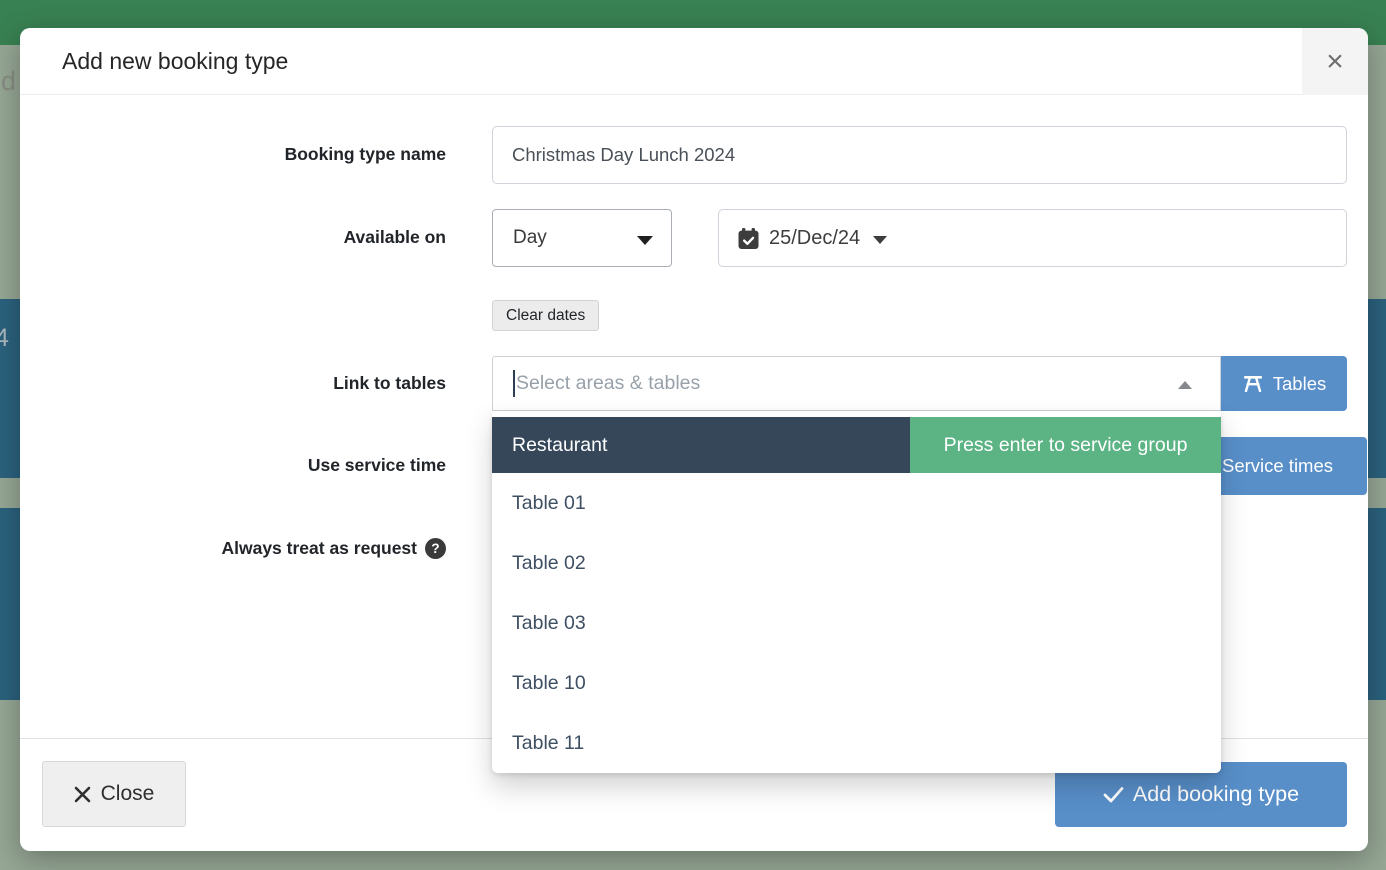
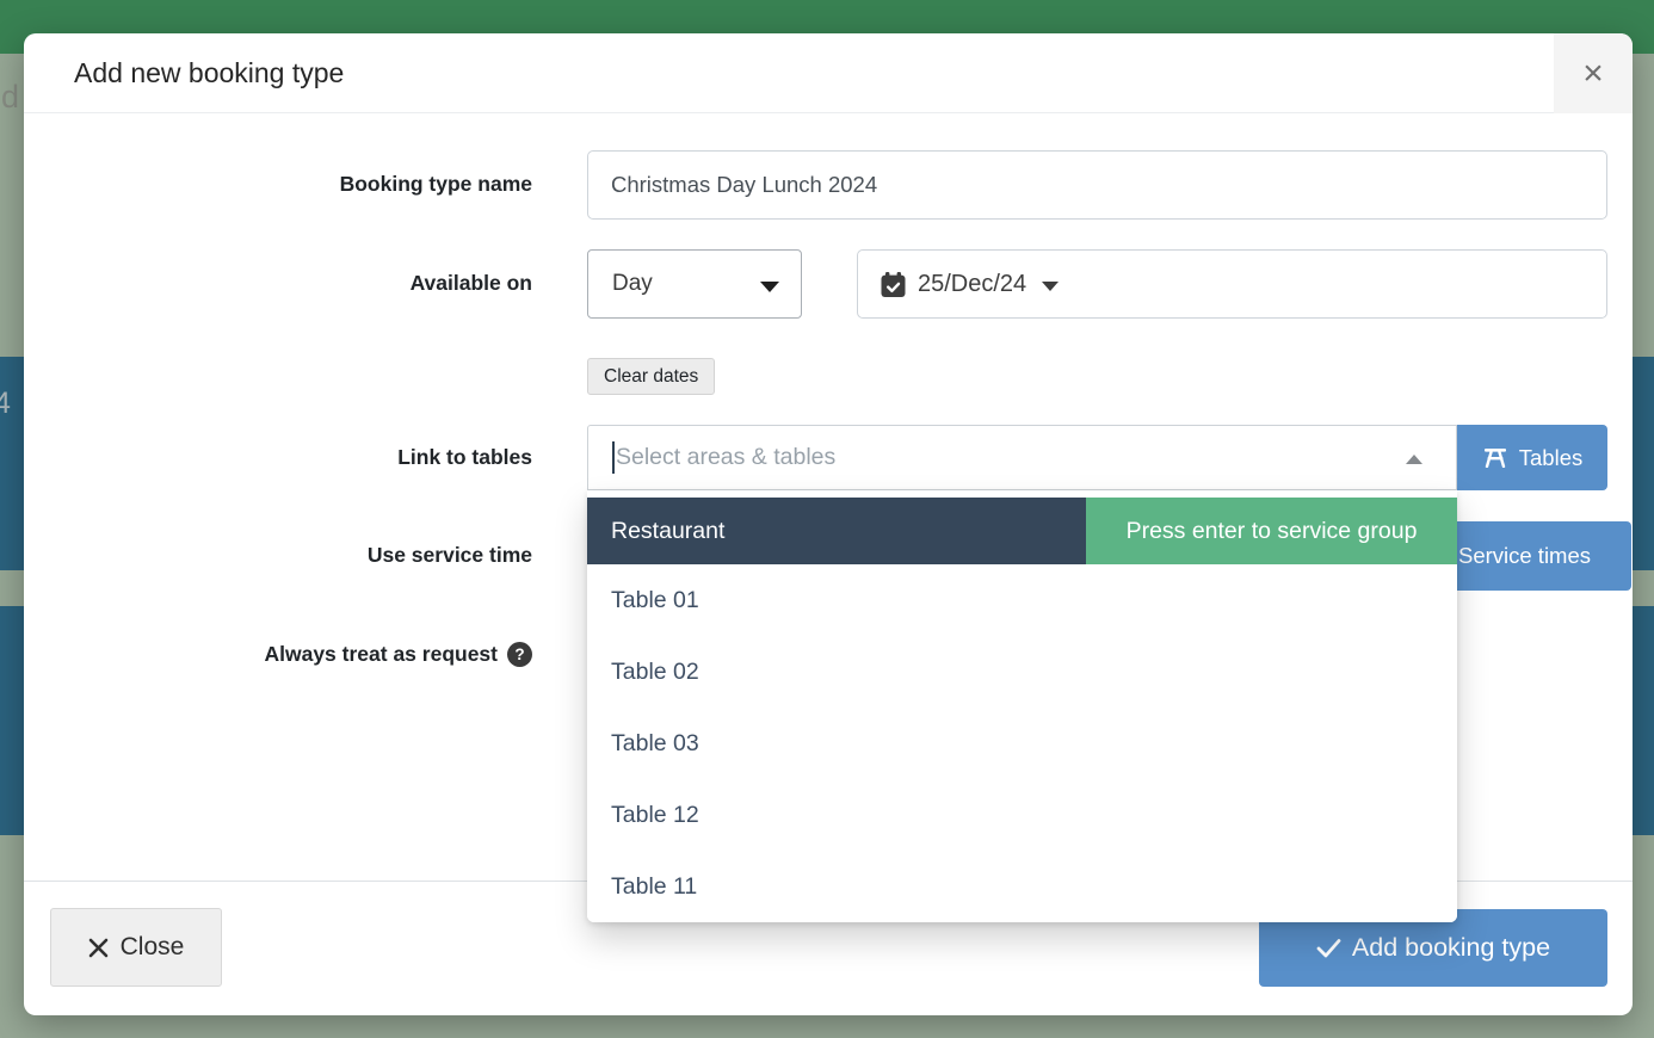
  d
  4
  Add new booking type
  ×
  Booking type name
  Christmas Day Lunch 2024
  Available on
  Day
  25/Dec/24
  Clear dates
  Link to tables
  Select areas & tables
  Tables
  Use service time
  Service times
  Always treat as request
  ?
  Restaurant
  Press enter to service group
  Table 01
  Table 02
  Table 03
- Table 10
+ Table 12
  Table 11
  Close
  Add booking type
